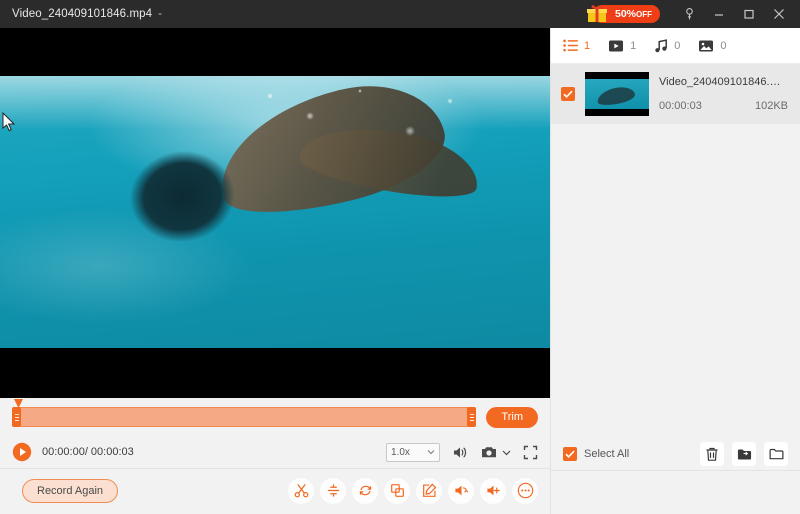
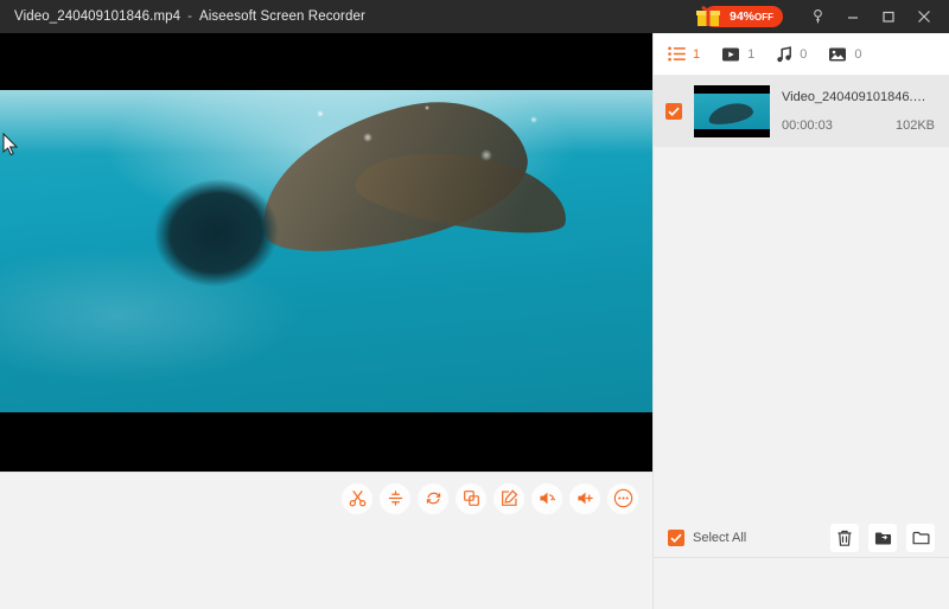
  Video_240409101846.mp4
  -
+ Aiseesoft Screen Recorder
- 50%OFF
+ 94%OFF
- Trim
- 00:00:00/ 00:00:03
- 1.0x
- Record Again
  1
  1
  0
  0
  Video_240409101846.mp4
  00:00:03
  102KB
  Select All
